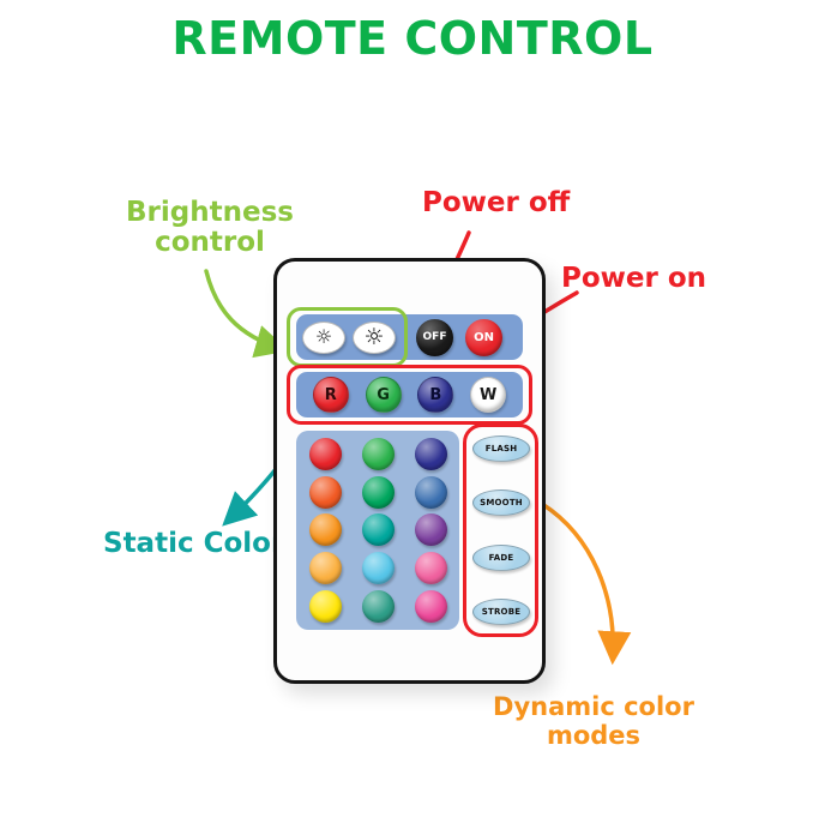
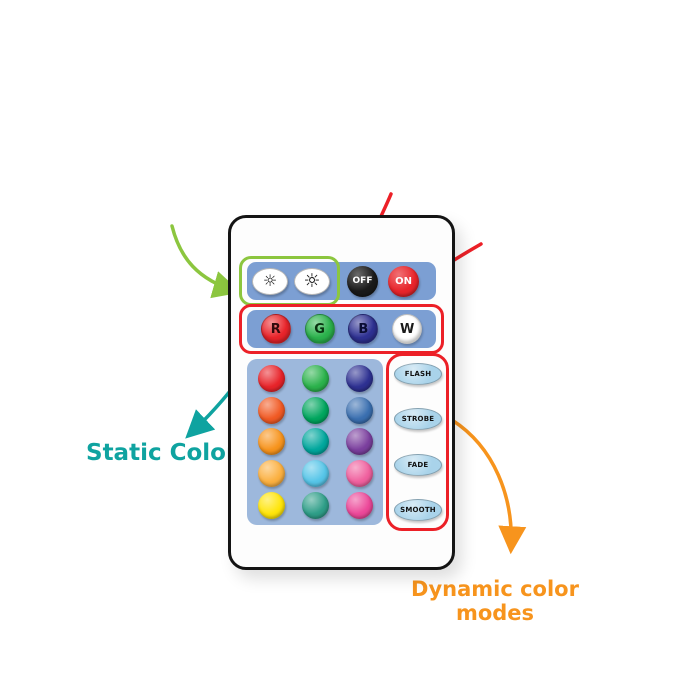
- REMOTE CONTROL
- Brightness control
- Power off
- Power on
  Static Colo
  Dynamic color modes
  ☼
  ☼
  OFF
  ON
  R
  G
  B
  W
  FLASH
- SMOOTH
+ STROBE
  FADE
- STROBE
+ SMOOTH
